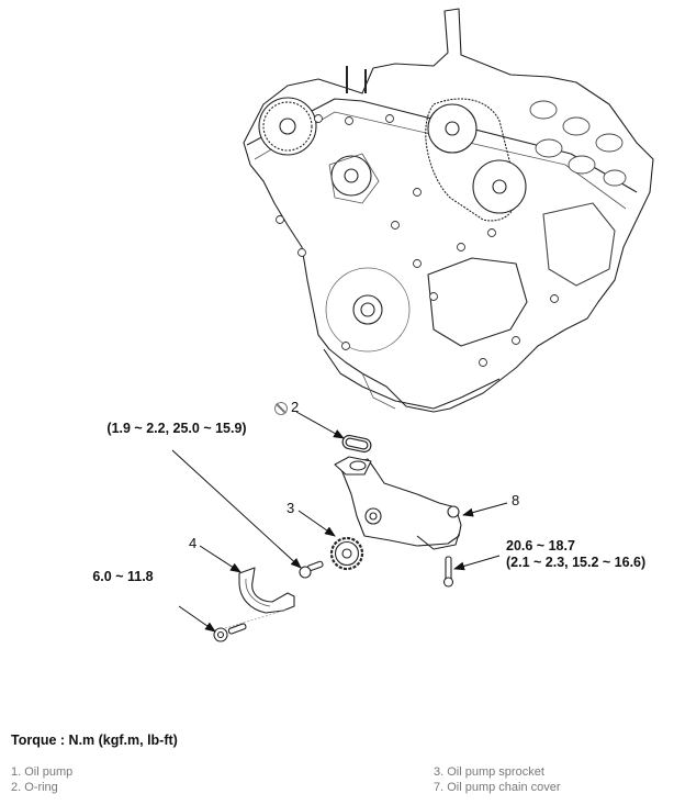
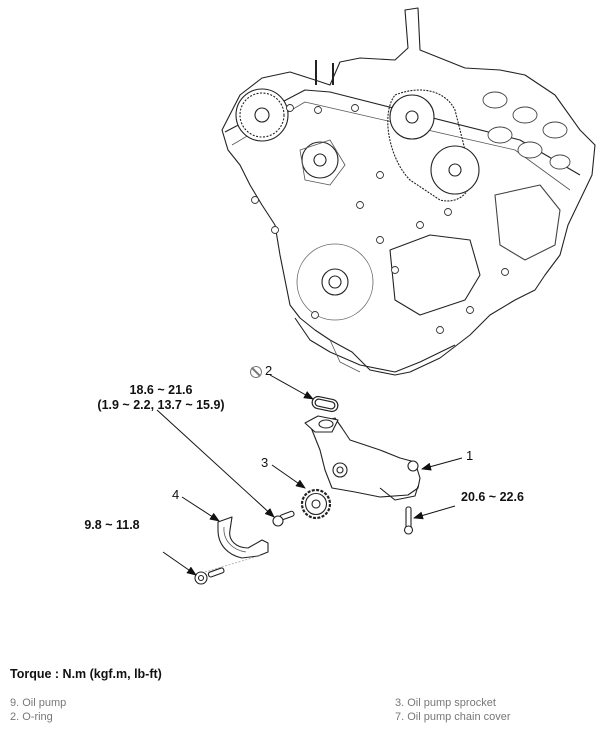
- 8
+ 1
  2
  3
  4
+ 18.6 ~ 21.6
- (1.9 ~ 2.2, 25.0 ~ 15.9)
+ (1.9 ~ 2.2, 13.7 ~ 15.9)
- 6.0 ~ 11.8
+ 9.8 ~ 11.8
- 20.6 ~ 18.7
+ 20.6 ~ 22.6
- (2.1 ~ 2.3, 15.2 ~ 16.6)
  Torque : N.m (kgf.m, lb-ft)
- 1. Oil pump
+ 9. Oil pump
  2. O-ring
  3. Oil pump sprocket
  7. Oil pump chain cover
